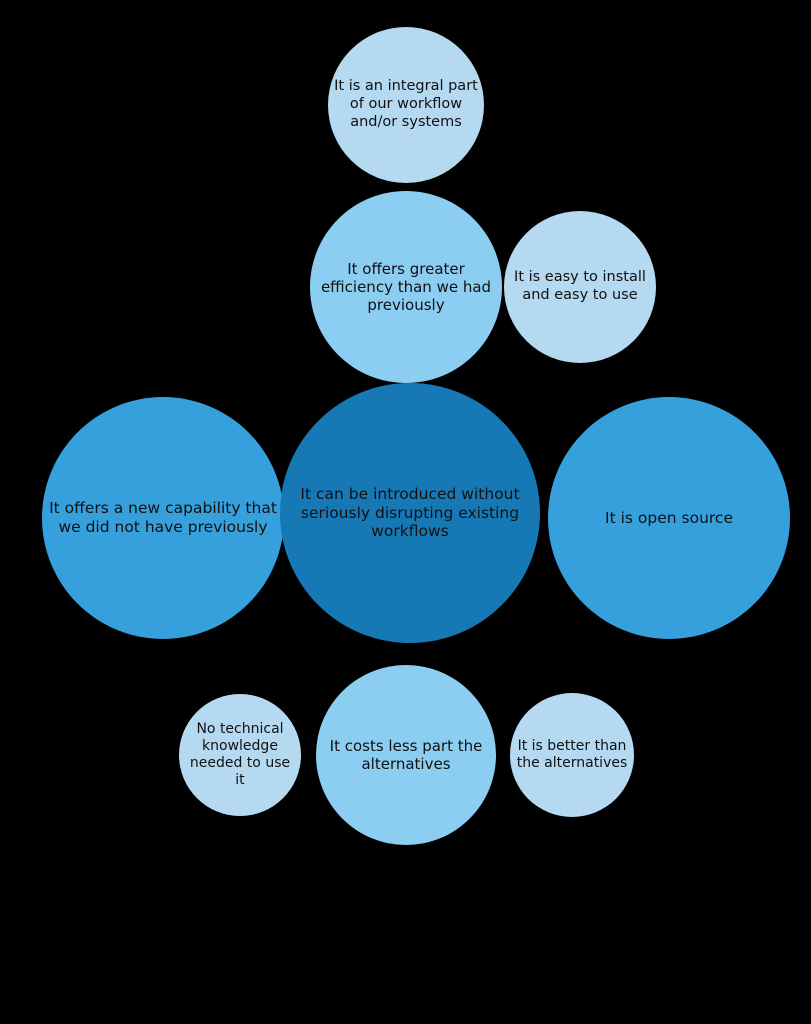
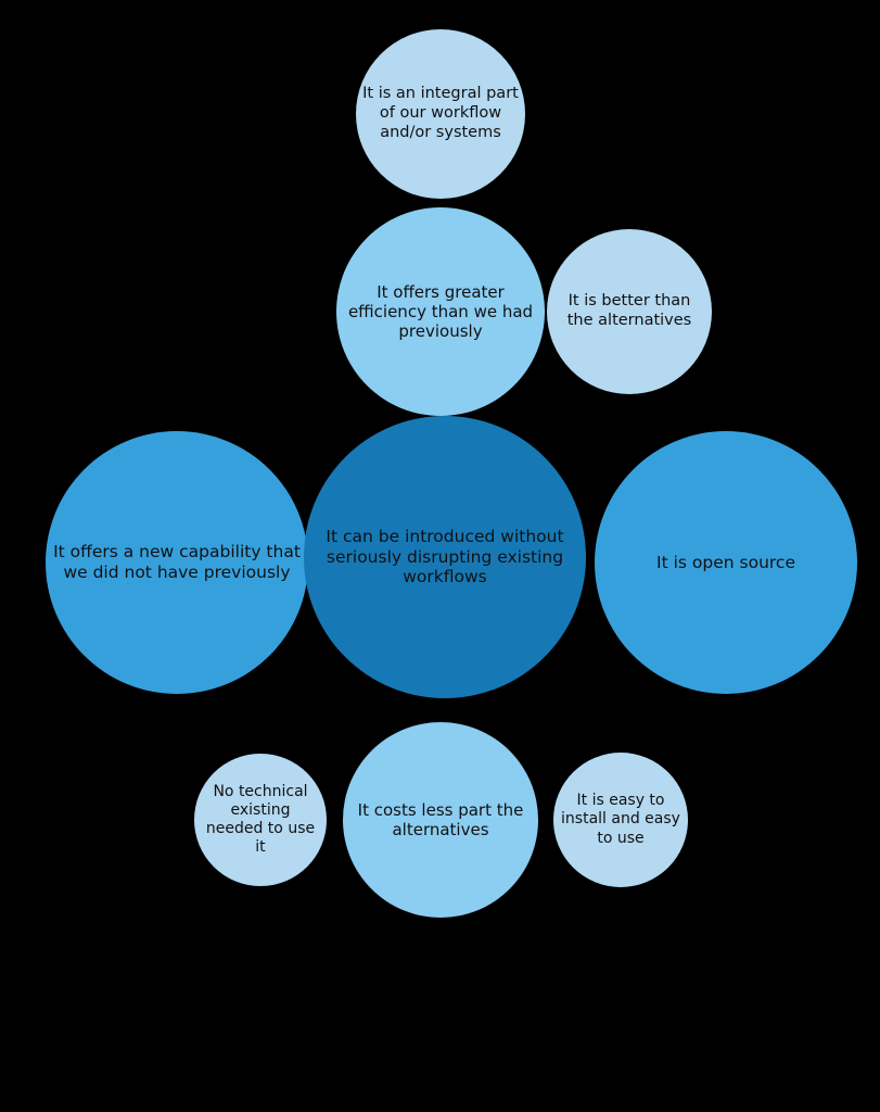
  It is an integral part of our workflow and/or systems
  It offers greater efficiency than we had previously
- It is easy to install and easy to use
+ It is better than the alternatives
  It offers a new capability that we did not have previously
  It can be introduced without seriously disrupting existing workflows
  It is open source
- No technical knowledge needed to use it
+ No technical existing needed to use it
  It costs less part the alternatives
- It is better than the alternatives
+ It is easy to install and easy to use
